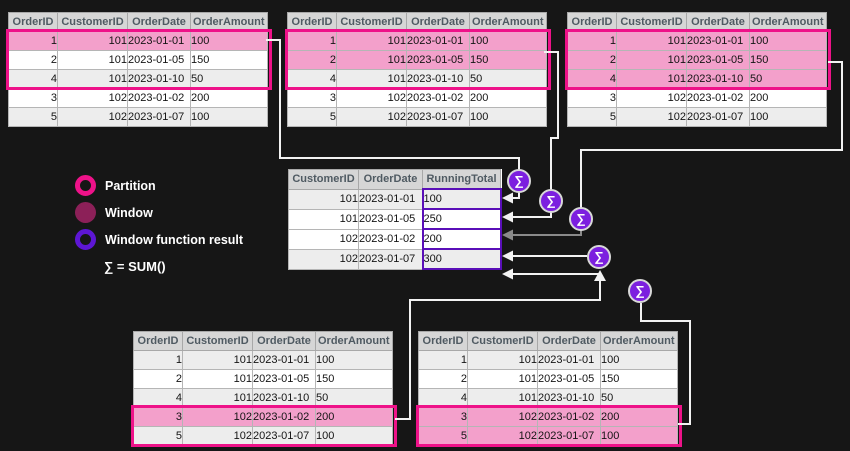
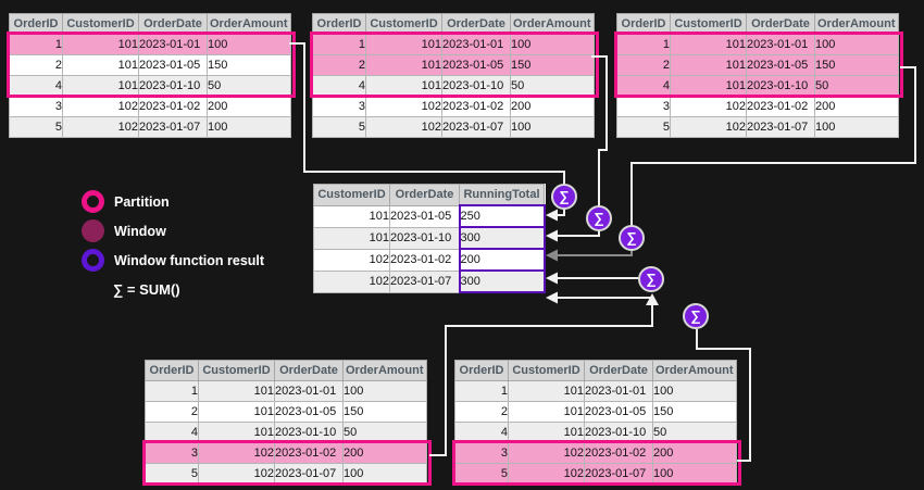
  ∑
  ∑
  ∑
  ∑
  ∑
  Partition
  Window
  Window function result
  ∑ = SUM()
  OrderID	CustomerID	OrderDate	OrderAmount
  1	101	2023-01-01	100
  2	101	2023-01-05	150
  4	101	2023-01-10	50
  3	102	2023-01-02	200
  5	102	2023-01-07	100
  OrderID	CustomerID	OrderDate	OrderAmount
  1	101	2023-01-01	100
  2	101	2023-01-05	150
  4	101	2023-01-10	50
  3	102	2023-01-02	200
  5	102	2023-01-07	100
  OrderID	CustomerID	OrderDate	OrderAmount
  1	101	2023-01-01	100
  2	101	2023-01-05	150
  4	101	2023-01-10	50
  3	102	2023-01-02	200
  5	102	2023-01-07	100
  OrderID	CustomerID	OrderDate	OrderAmount
  1	101	2023-01-01	100
  2	101	2023-01-05	150
  4	101	2023-01-10	50
  3	102	2023-01-02	200
  5	102	2023-01-07	100
  OrderID	CustomerID	OrderDate	OrderAmount
  1	101	2023-01-01	100
  2	101	2023-01-05	150
  4	101	2023-01-10	50
  3	102	2023-01-02	200
  5	102	2023-01-07	100
  CustomerID	OrderDate	RunningTotal
- 101	2023-01-01	100
  101	2023-01-05	250
+ 101	2023-01-10	300
  102	2023-01-02	200
  102	2023-01-07	300
